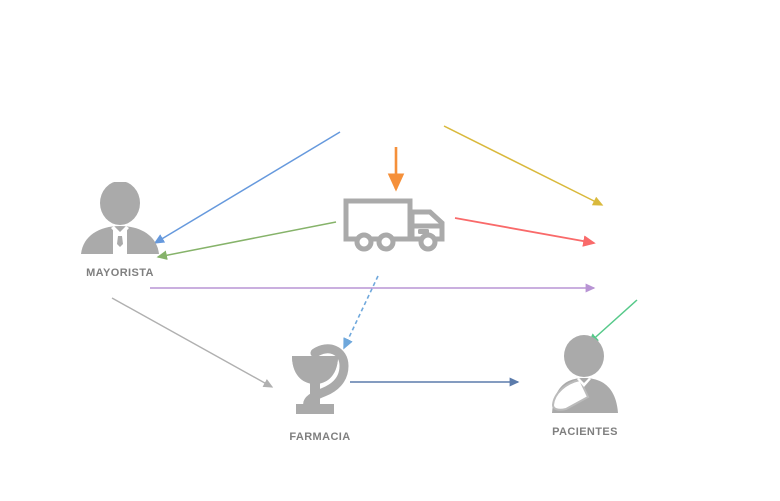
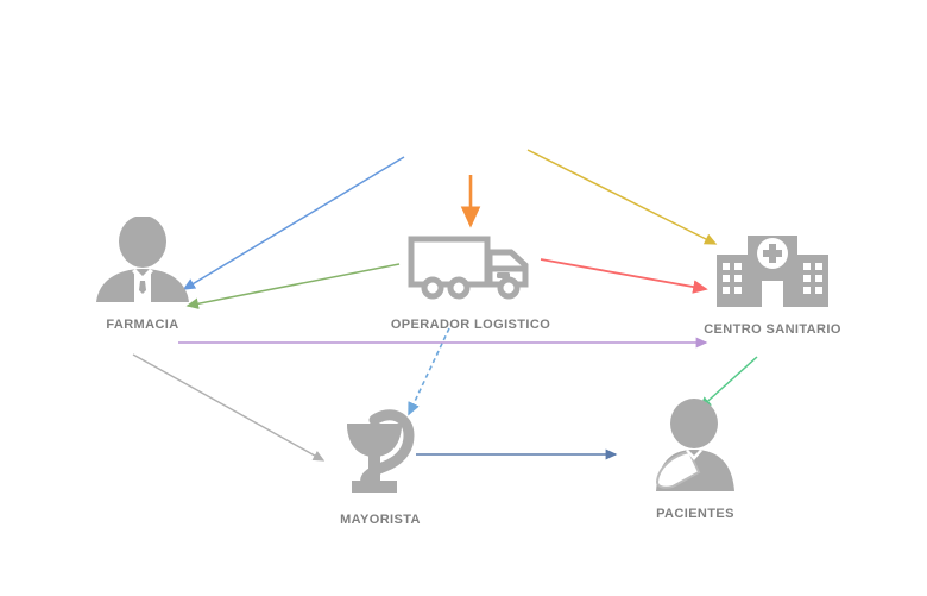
- MAYORISTA
+ FARMACIA
+ OPERADOR LOGISTICO
+ CENTRO SANITARIO
- FARMACIA
+ MAYORISTA
  PACIENTES
